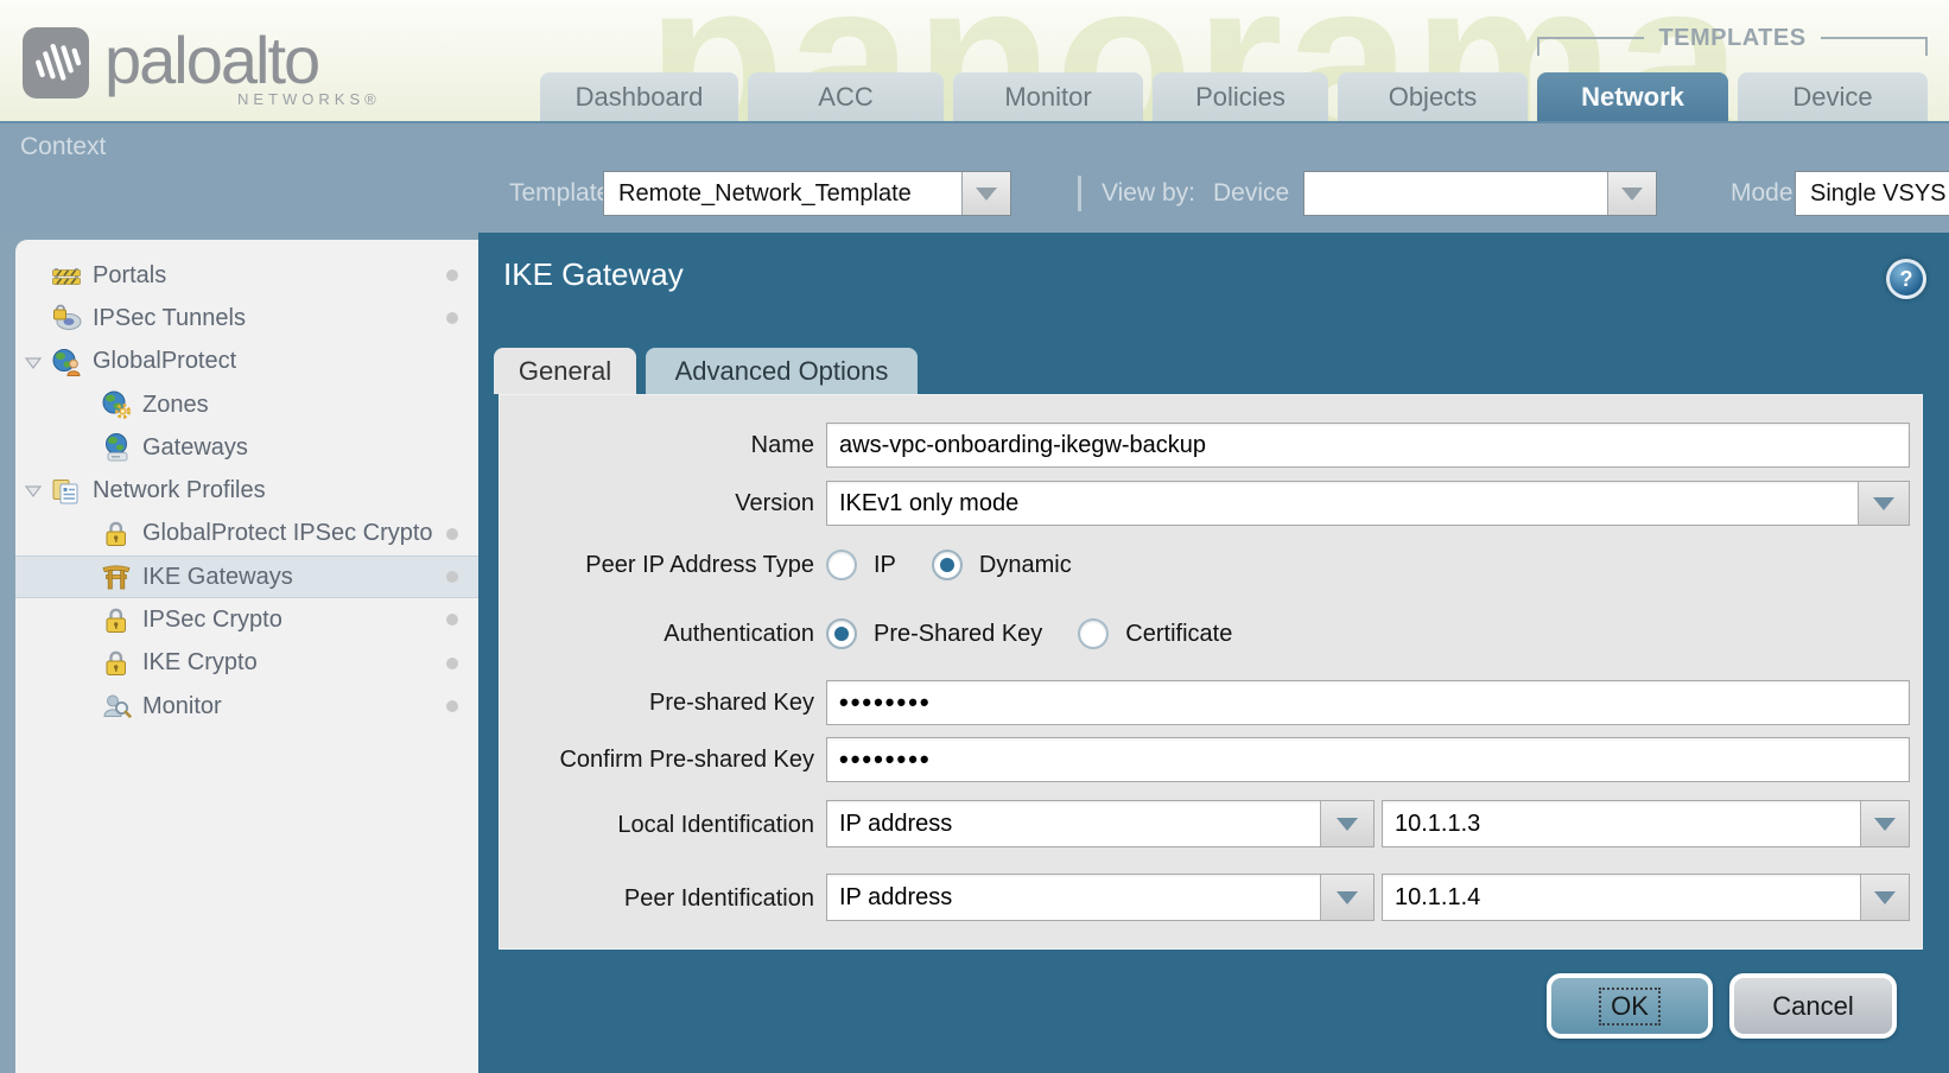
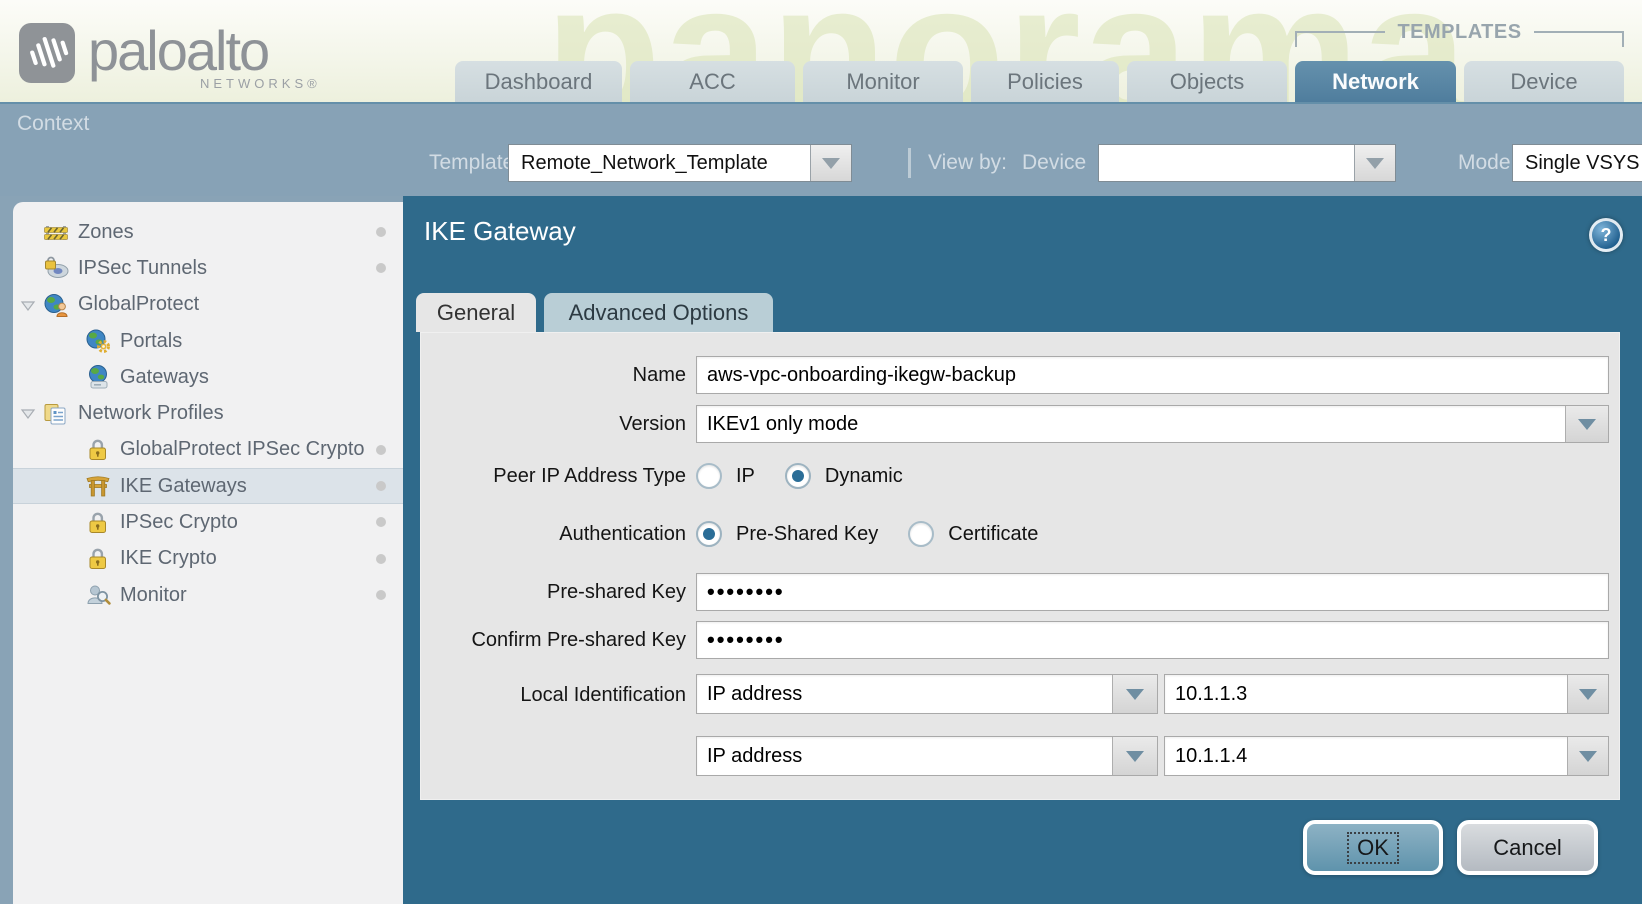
  panorama
  paloalto
  NETWORKS®
  TEMPLATES
  Dashboard
  ACC
  Monitor
  Policies
  Objects
  Network
  Device
  Context
  Templat
  Remote_Network_Template
  View by:
  Device
  Mode
  Single VSYS
- Portals
+ Zones
  IPSec Tunnels
  GlobalProtect
- Zones
+ Portals
  Gateways
  Network Profiles
  GlobalProtect IPSec Crypto
  IKE Gateways
  IPSec Crypto
  IKE Crypto
  Monitor
  IKE Gateway
  ?
  General
  Advanced Options
  Name
  aws-vpc-onboarding-ikegw-backup
  Version
  IKEv1 only mode
  Peer IP Address Type
  IP
  Dynamic
  Authentication
  Pre-Shared Key
  Certificate
  Pre-shared Key
  ••••••••
  Confirm Pre-shared Key
  ••••••••
  Local Identification
  IP address
  10.1.1.3
- Peer Identification
  IP address
  10.1.1.4
  OK
  Cancel
